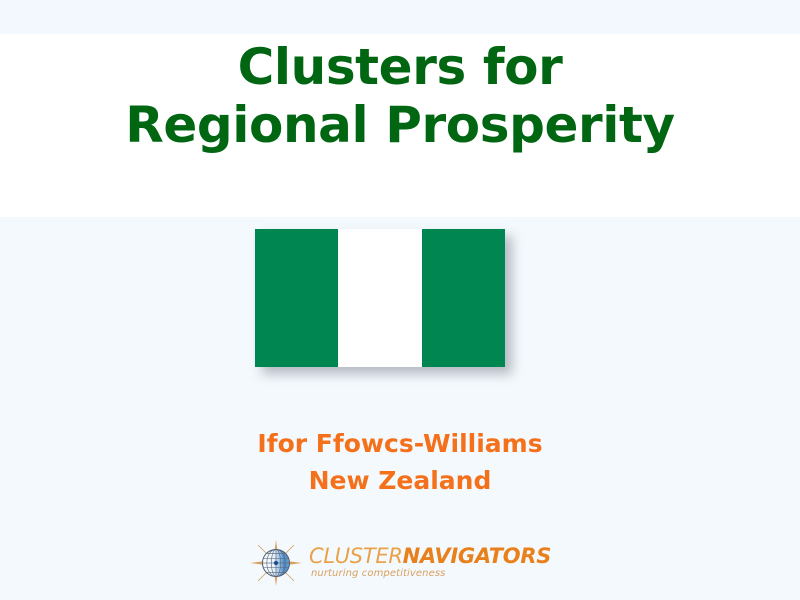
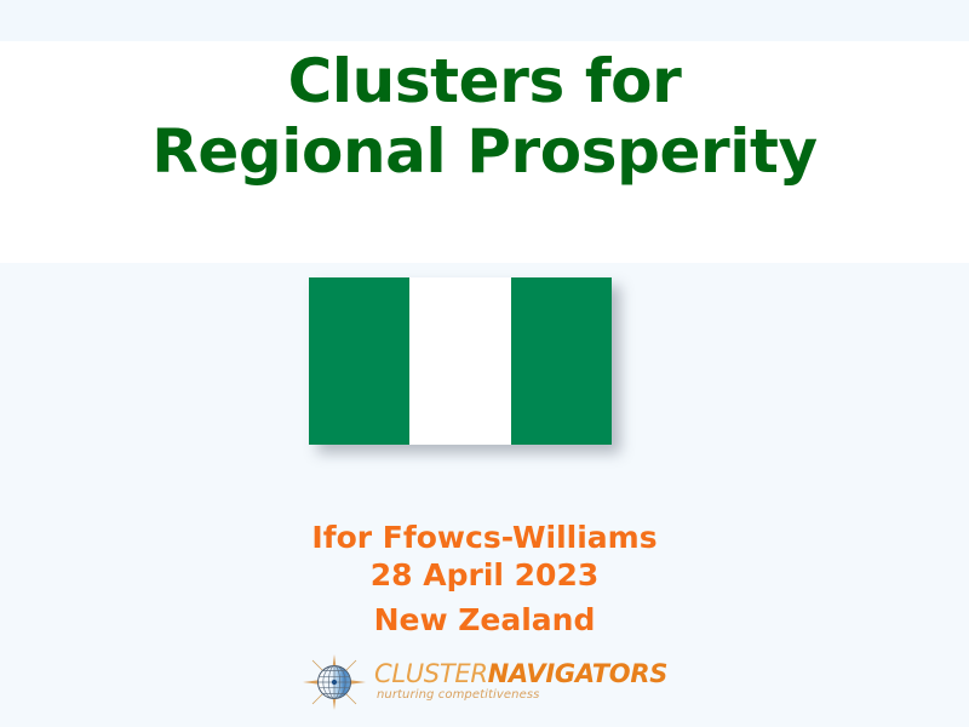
  Clusters for
  Regional Prosperity
  Ifor Ffowcs-Williams
+ 28 April 2023
  New Zealand
  CLUSTERNAVIGATORS
  nurturing competitiveness
